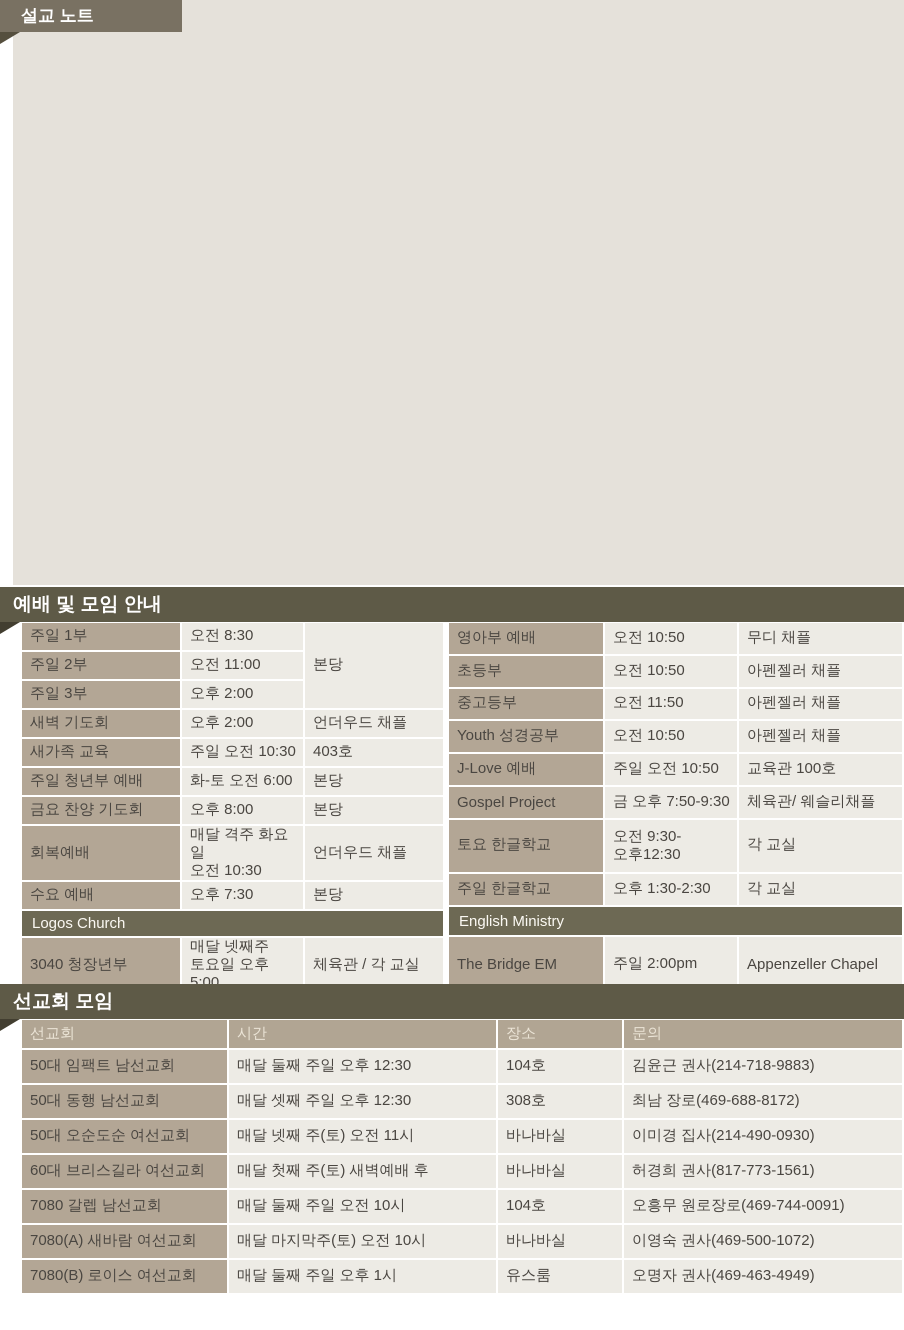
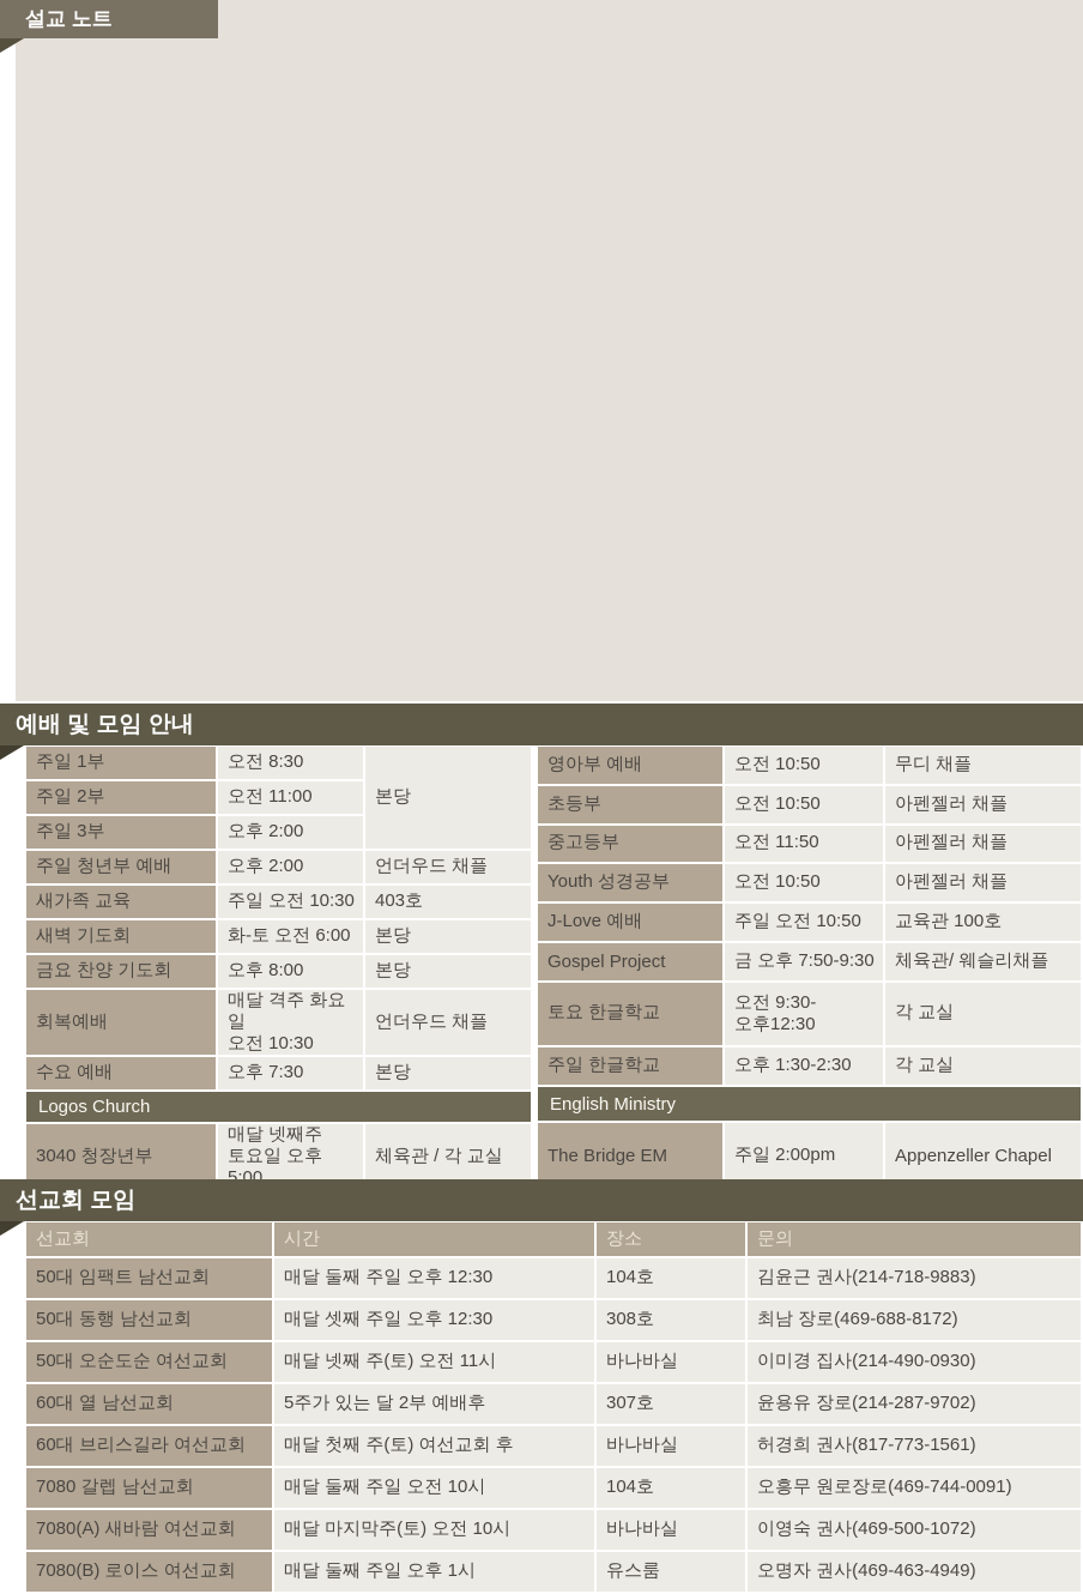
  설교 노트
  예배 및 모임 안내
  주일 1부	오전 8:30	본당
  주일 2부	오전 11:00
  주일 3부	오후 2:00
- 새벽 기도회	오후 2:00	언더우드 채플
+ 주일 청년부 예배	오후 2:00	언더우드 채플
  새가족 교육	주일 오전 10:30	403호
- 주일 청년부 예배	화-토 오전 6:00	본당
+ 새벽 기도회	화-토 오전 6:00	본당
  금요 찬양 기도회	오후 8:00	본당
  회복예배	매달 격주 화요일 오전 10:30	언더우드 채플
  수요 예배	오후 7:30	본당
  Logos Church
  3040 청장년부	매달 넷째주 토요일 오후 5:00	체육관 / 각 교실
  영아부 예배	오전 10:50	무디 채플
  초등부	오전 10:50	아펜젤러 채플
  중고등부	오전 11:50	아펜젤러 채플
  Youth 성경공부	오전 10:50	아펜젤러 채플
  J-Love 예배	주일 오전 10:50	교육관 100호
  Gospel Project	금 오후 7:50-9:30	체육관/ 웨슬리채플
  토요 한글학교	오전 9:30- 오후12:30	각 교실
  주일 한글학교	오후 1:30-2:30	각 교실
  English Ministry
  The Bridge EM	주일 2:00pm	Appenzeller Chapel
  선교회 모임
  선교회	시간	장소	문의
  50대 임팩트 남선교회	매달 둘째 주일 오후 12:30	104호	김윤근 권사(214-718-9883)
  50대 동행 남선교회	매달 셋째 주일 오후 12:30	308호	최남 장로(469-688-8172)
  50대 오순도순 여선교회	매달 넷째 주(토) 오전 11시	바나바실	이미경 집사(214-490-0930)
+ 60대 열 남선교회	5주가 있는 달 2부 예배후	307호	윤용유 장로(214-287-9702)
- 60대 브리스길라 여선교회	매달 첫째 주(토) 새벽예배 후	바나바실	허경희 권사(817-773-1561)
+ 60대 브리스길라 여선교회	매달 첫째 주(토) 여선교회 후	바나바실	허경희 권사(817-773-1561)
  7080 갈렙 남선교회	매달 둘째 주일 오전 10시	104호	오흥무 원로장로(469-744-0091)
  7080(A) 새바람 여선교회	매달 마지막주(토) 오전 10시	바나바실	이영숙 권사(469-500-1072)
  7080(B) 로이스 여선교회	매달 둘째 주일 오후 1시	유스룸	오명자 권사(469-463-4949)
